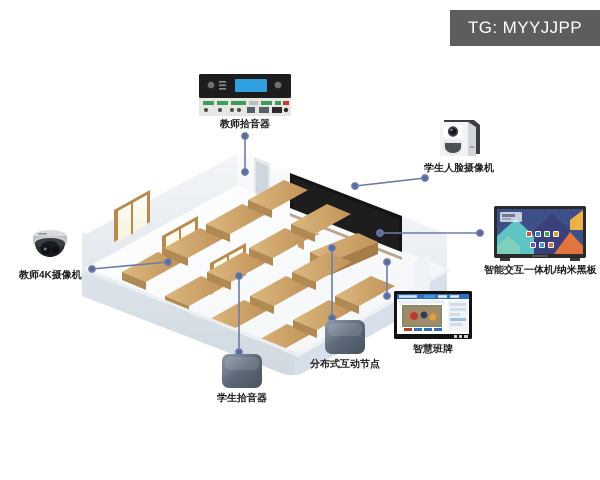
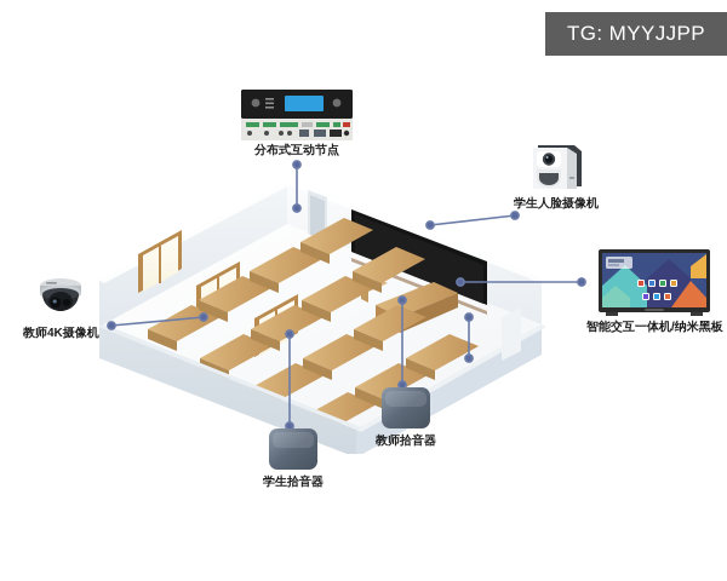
- 教师拾音器
+ 分布式互动节点
  学生人脸摄像机
  智能交互一体机/纳米黑板
  教师4K摄像机
- 智慧班牌
- 分布式互动节点
+ 教师拾音器
  学生拾音器
  TG: MYYJJPP
